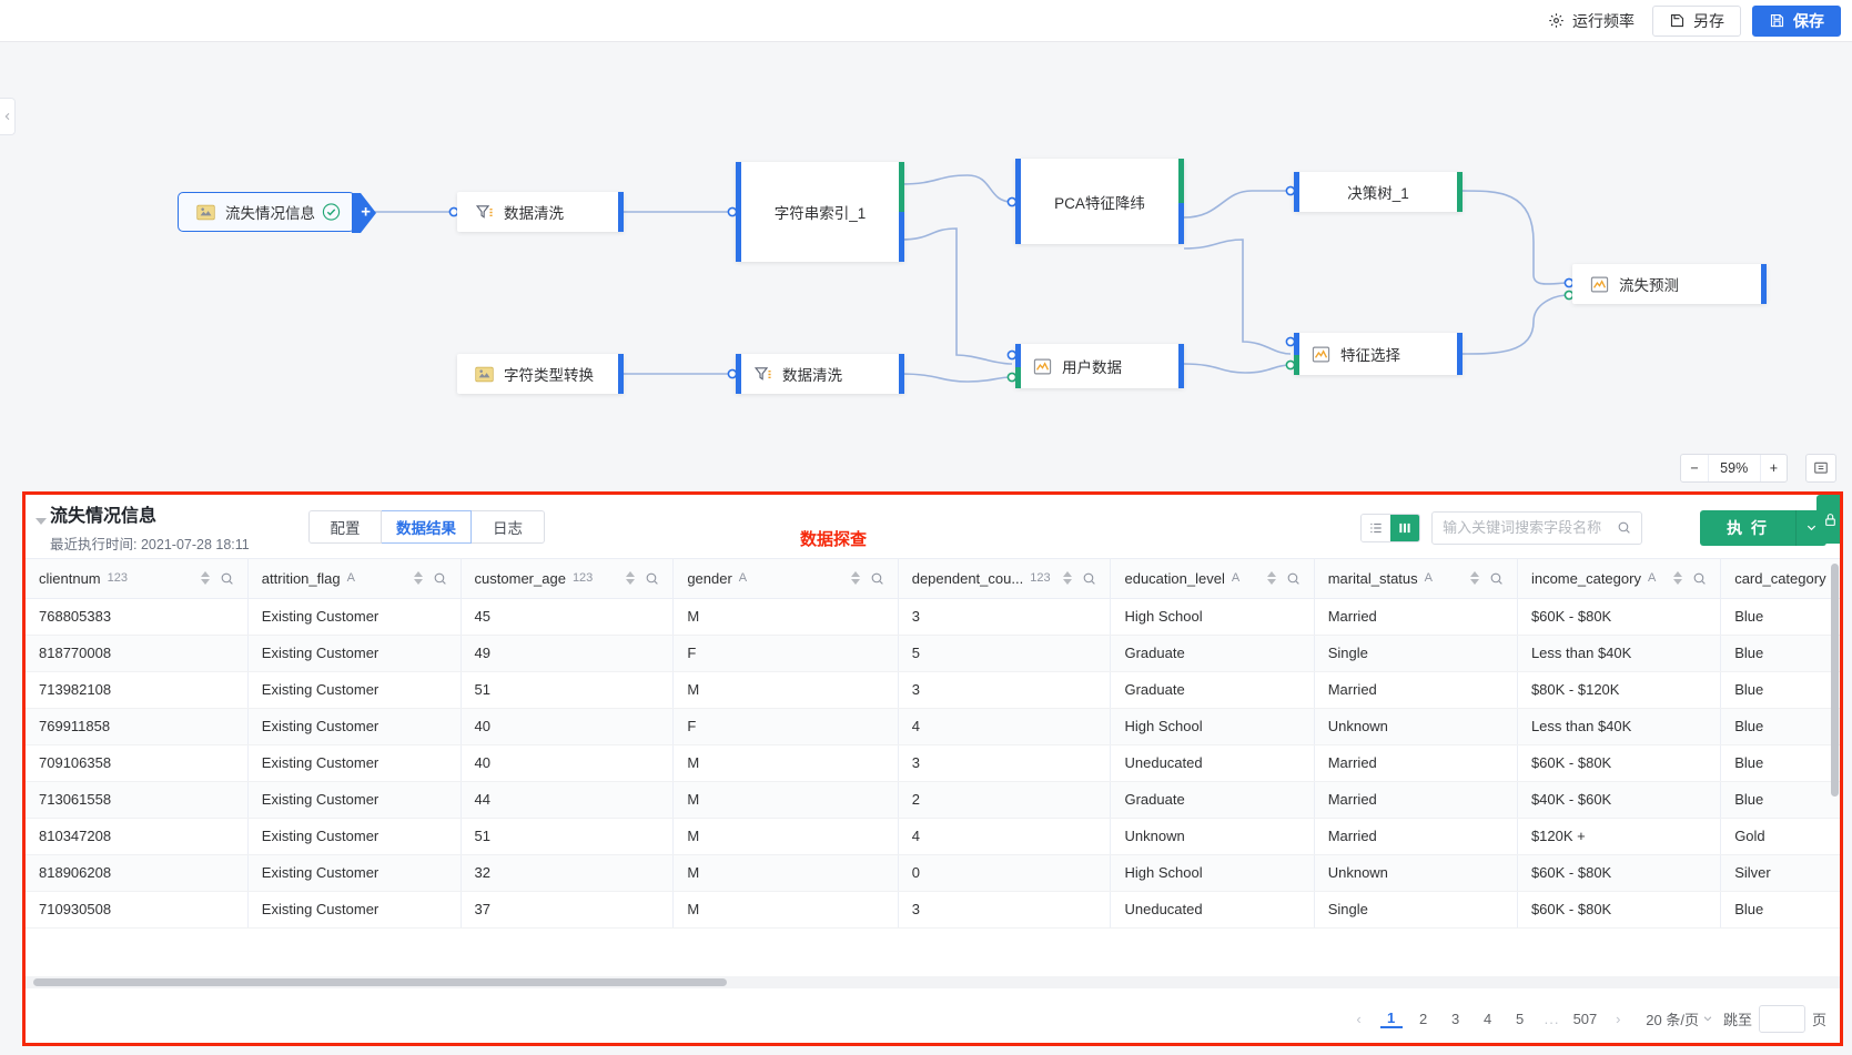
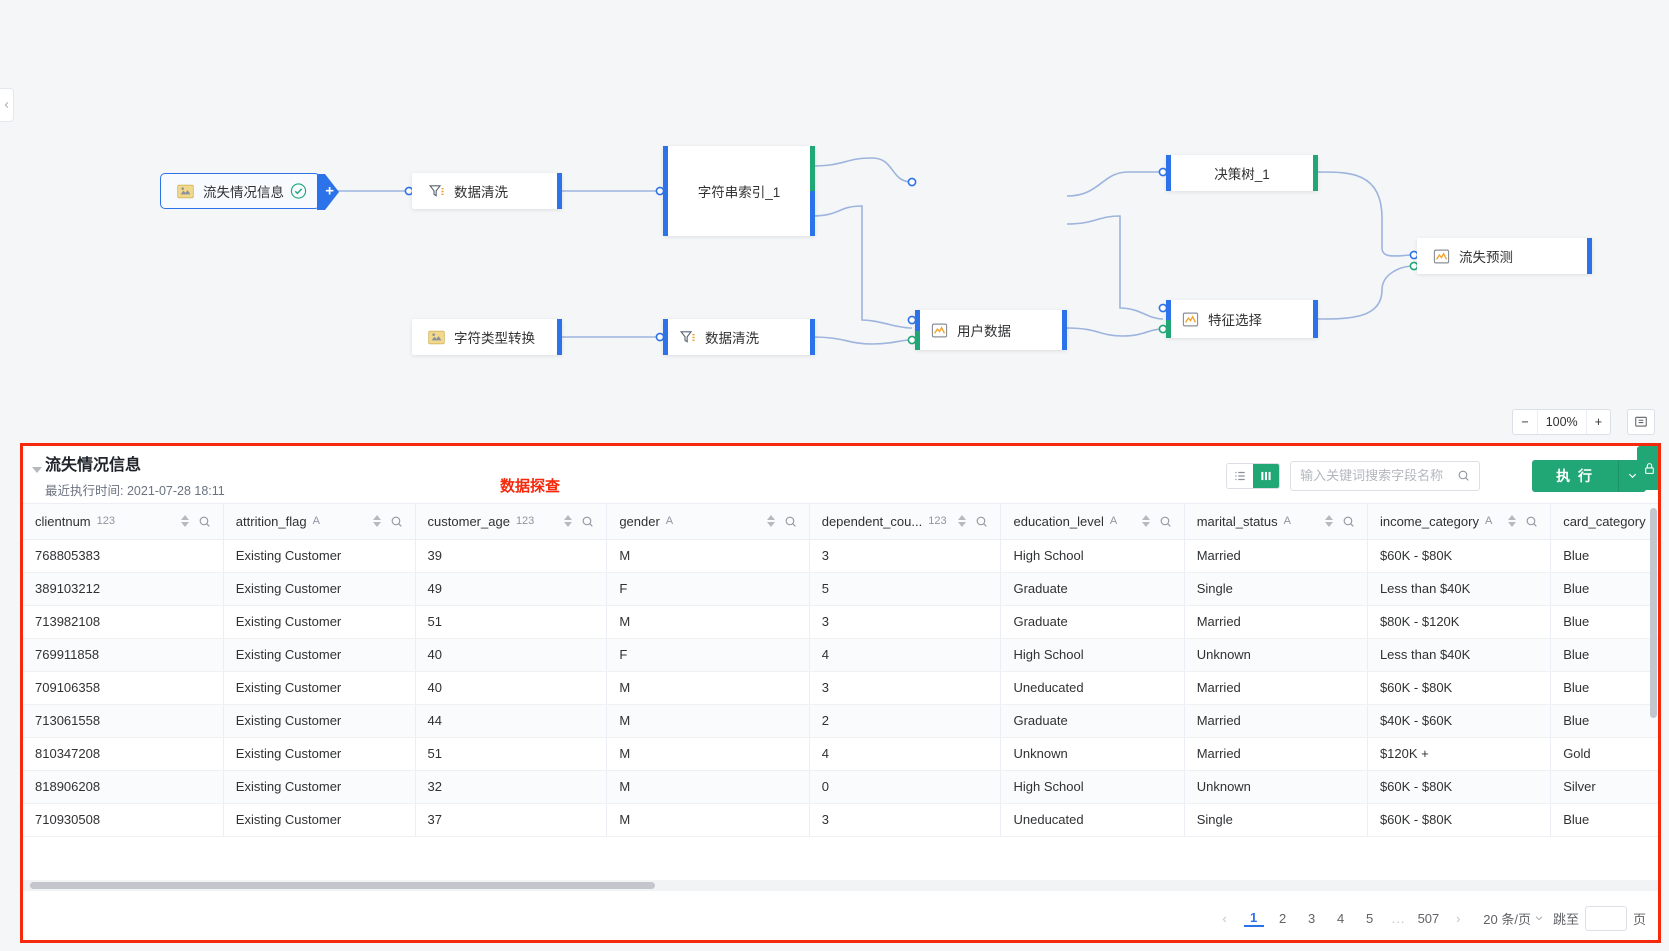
- 运行频率
- 另存
- 保存
  流失情况信息
  +
  数据清洗
  字符串索引_1
- PCA特征降纬
  决策树_1
  流失预测
  字符类型转换
  数据清洗
  用户数据
  特征选择
  −
- 59%
+ 100%
  +
  流失情况信息
  最近执行时间: 2021-07-28 18:11
- 配置
- 数据结果
- 日志
  数据探查
  输入关键词搜索字段名称
  执 行
  clientnum 123	attrition_flag A	customer_age 123	gender A	dependent_cou... 123	education_level A	marital_status A	income_category A	card_category
- 768805383	Existing Customer	45	M	3	High School	Married	$60K - $80K	Blue
+ 768805383	Existing Customer	39	M	3	High School	Married	$60K - $80K	Blue
- 818770008	Existing Customer	49	F	5	Graduate	Single	Less than $40K	Blue
+ 389103212	Existing Customer	49	F	5	Graduate	Single	Less than $40K	Blue
  713982108	Existing Customer	51	M	3	Graduate	Married	$80K - $120K	Blue
  769911858	Existing Customer	40	F	4	High School	Unknown	Less than $40K	Blue
  709106358	Existing Customer	40	M	3	Uneducated	Married	$60K - $80K	Blue
  713061558	Existing Customer	44	M	2	Graduate	Married	$40K - $60K	Blue
  810347208	Existing Customer	51	M	4	Unknown	Married	$120K +	Gold
  818906208	Existing Customer	32	M	0	High School	Unknown	$60K - $80K	Silver
  710930508	Existing Customer	37	M	3	Uneducated	Single	$60K - $80K	Blue
  ‹
  1
  2
  3
  4
  5
  ...
  507
  ›
  20 条/页
  跳至
  页
